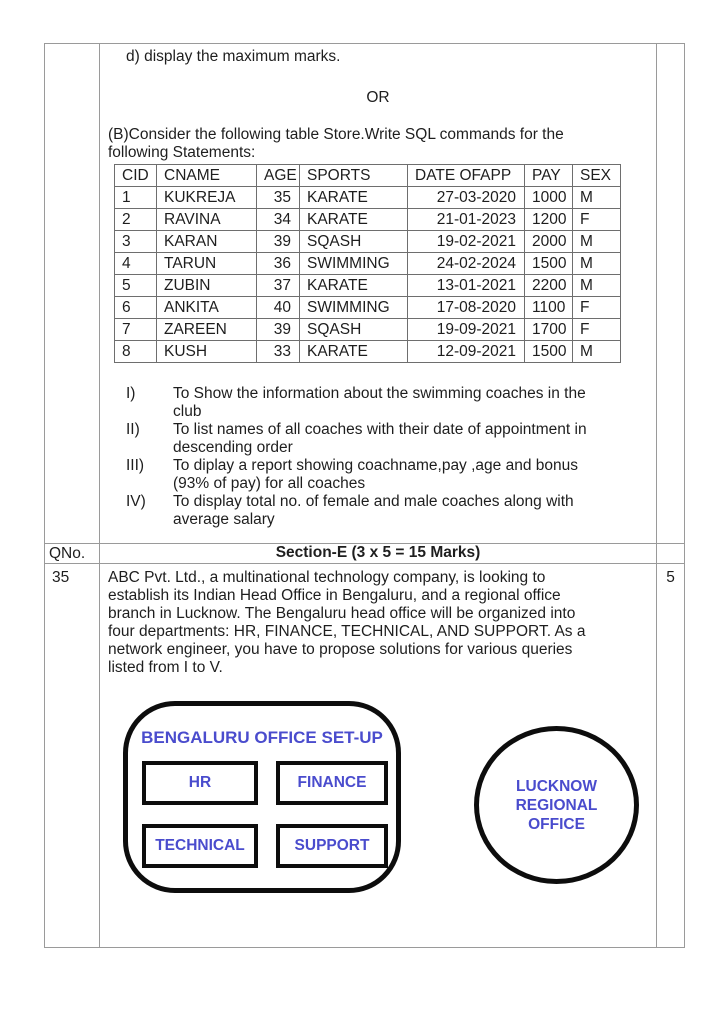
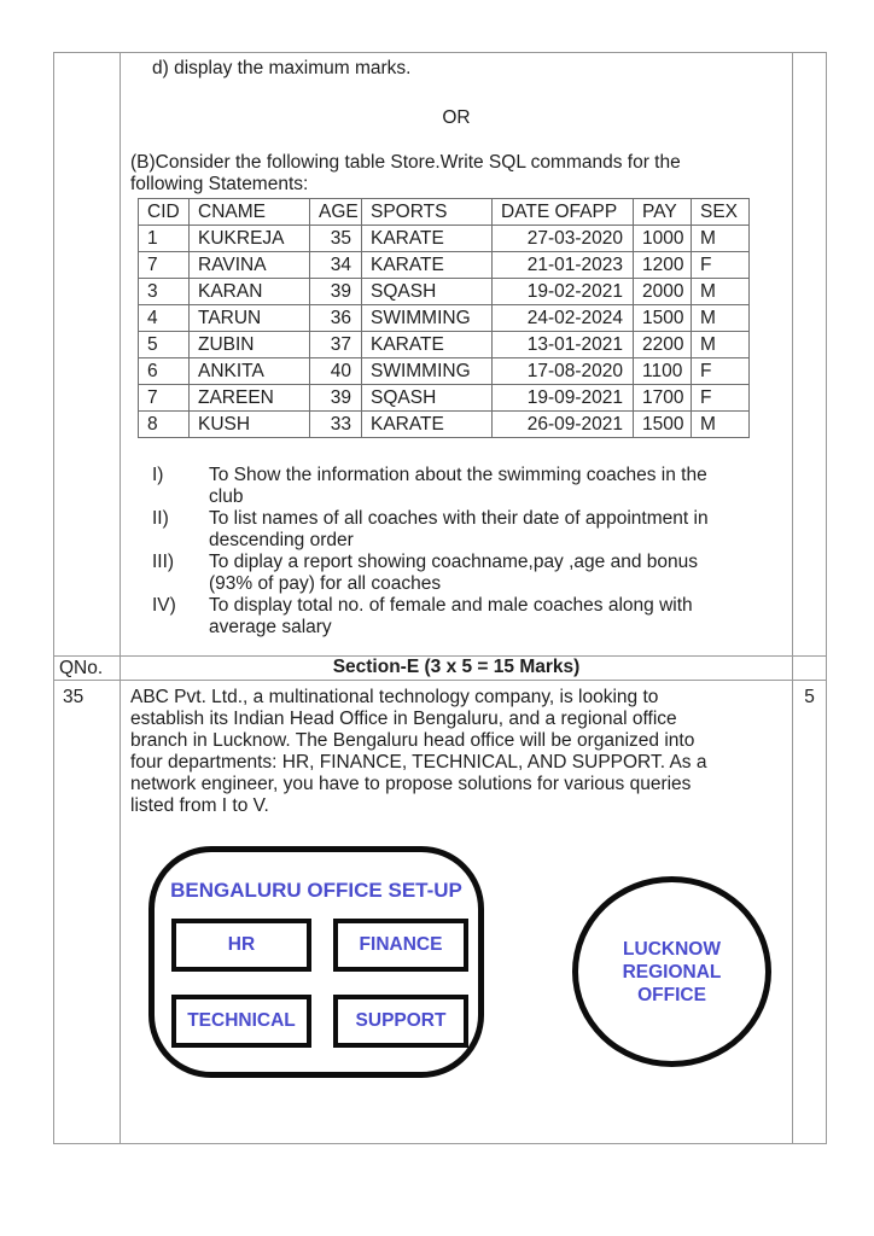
  	d) display the maximum marks. OR (B)Consider the following table Store.Write SQL commands for the following Statements:
  CID	CNAME	AGE	SPORTS	DATE OFAPP	PAY	SEX
  1	KUKREJA	35	KARATE	27-03-2020	1000	M
- 2	RAVINA	34	KARATE	21-01-2023	1200	F
+ 7	RAVINA	34	KARATE	21-01-2023	1200	F
  3	KARAN	39	SQASH	19-02-2021	2000	M
  4	TARUN	36	SWIMMING	24-02-2024	1500	M
  5	ZUBIN	37	KARATE	13-01-2021	2200	M
  6	ANKITA	40	SWIMMING	17-08-2020	1100	F
  7	ZAREEN	39	SQASH	19-09-2021	1700	F
- 8	KUSH	33	KARATE	12-09-2021	1500	M
+ 8	KUSH	33	KARATE	26-09-2021	1500	M
  	I) To Show the information about the swimming coaches in the club II) To list names of all coaches with their date of appointment in descending order III) To diplay a report showing coachname,pay ,age and bonus (93% of pay) for all coaches IV) To display total no. of female and male coaches along with average salary
  QNo.	Section-E (3 x 5 = 15 Marks)
  35	ABC Pvt. Ltd., a multinational technology company, is looking to establish its Indian Head Office in Bengaluru, and a regional office branch in Lucknow. The Bengaluru head office will be organized into four departments: HR, FINANCE, TECHNICAL, AND SUPPORT. As a network engineer, you have to propose solutions for various queries listed from I to V. BENGALURU OFFICE SET-UP HR FINANCE TECHNICAL SUPPORT LUCKNOW REGIONAL OFFICE	5
